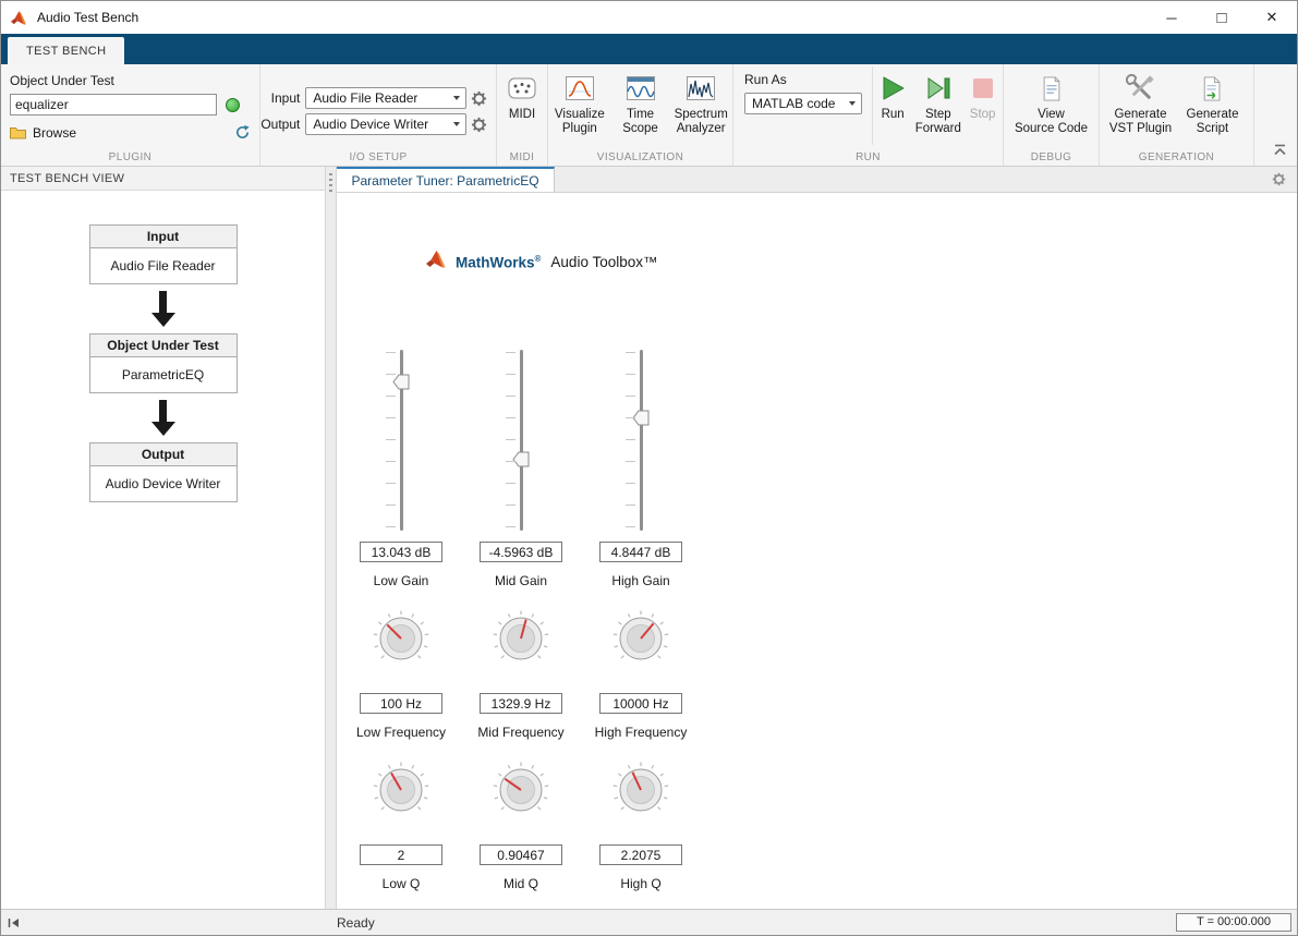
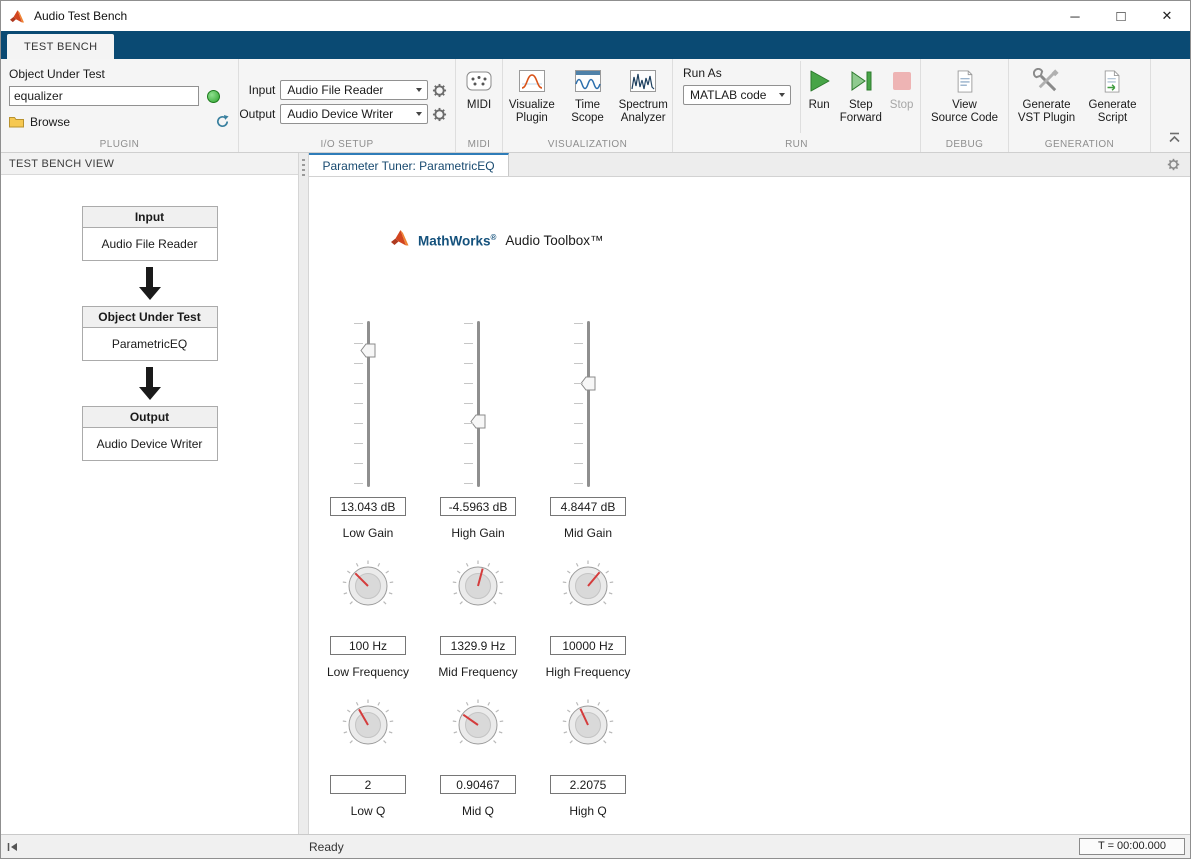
  Audio Test Bench
  ─
  □
  ✕
  TEST BENCH
  Object Under Test
  equalizer
  Browse
  PLUGIN
  Input
  Audio File Reader
  Output
  Audio Device Writer
  I/O SETUP
  MIDI
  MIDI
  Visualize
  Plugin
  Time
  Scope
  Spectrum
  Analyzer
  VISUALIZATION
  Run As
  MATLAB code
  Run
  Step
  Forward
  Stop
  RUN
  View
  Source Code
  DEBUG
  Generate
  VST Plugin
  Generate
  Script
  GENERATION
  TEST BENCH VIEW
  Input
  Audio File Reader
  Object Under Test
  ParametricEQ
  Output
  Audio Device Writer
  Parameter Tuner: ParametricEQ
  MathWorks®
  Audio Toolbox™
  13.043 dB
  Low Gain
  100 Hz
  Low Frequency
  2
  Low Q
  -4.5963 dB
- Mid Gain
+ High Gain
  1329.9 Hz
  Mid Frequency
  0.90467
  Mid Q
  4.8447 dB
- High Gain
+ Mid Gain
  10000 Hz
  High Frequency
  2.2075
  High Q
  Ready
  T = 00:00.000
